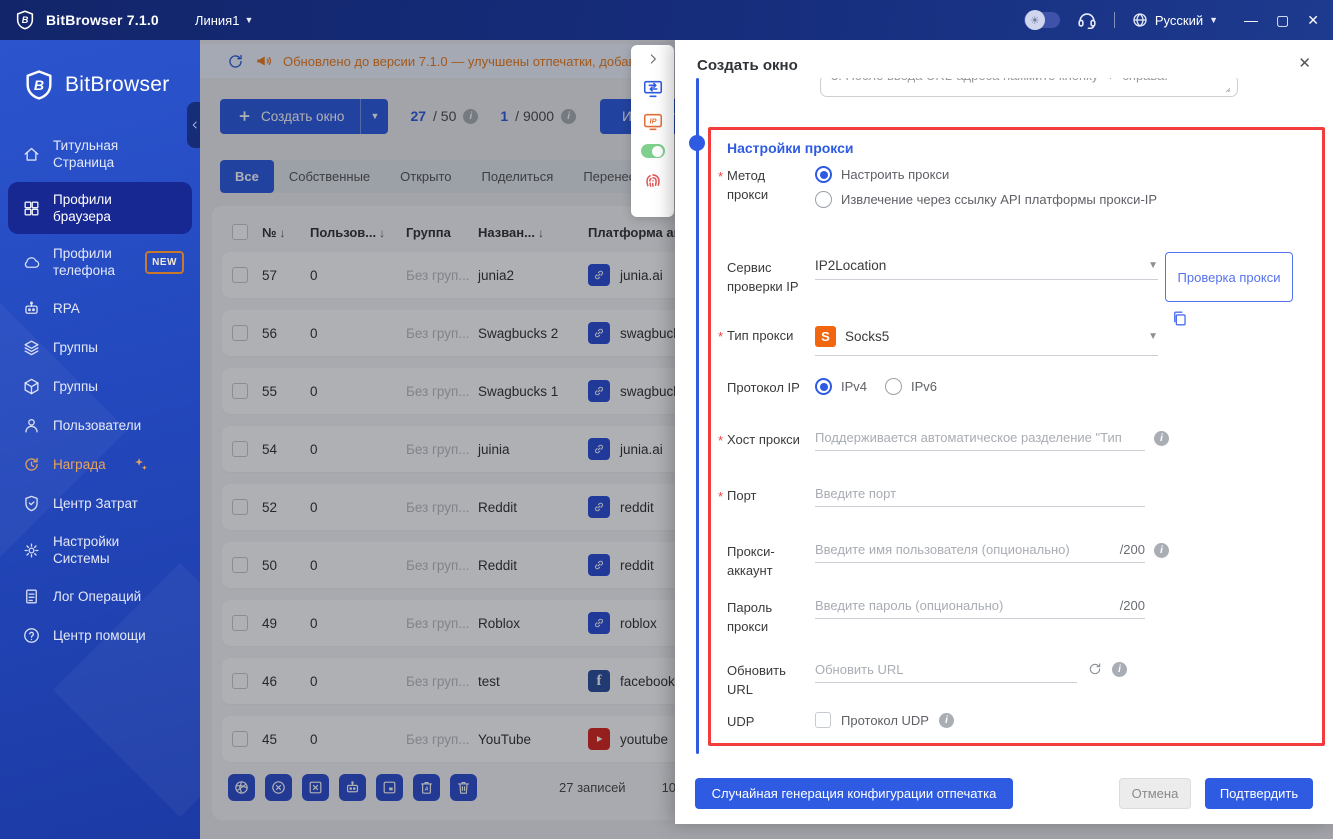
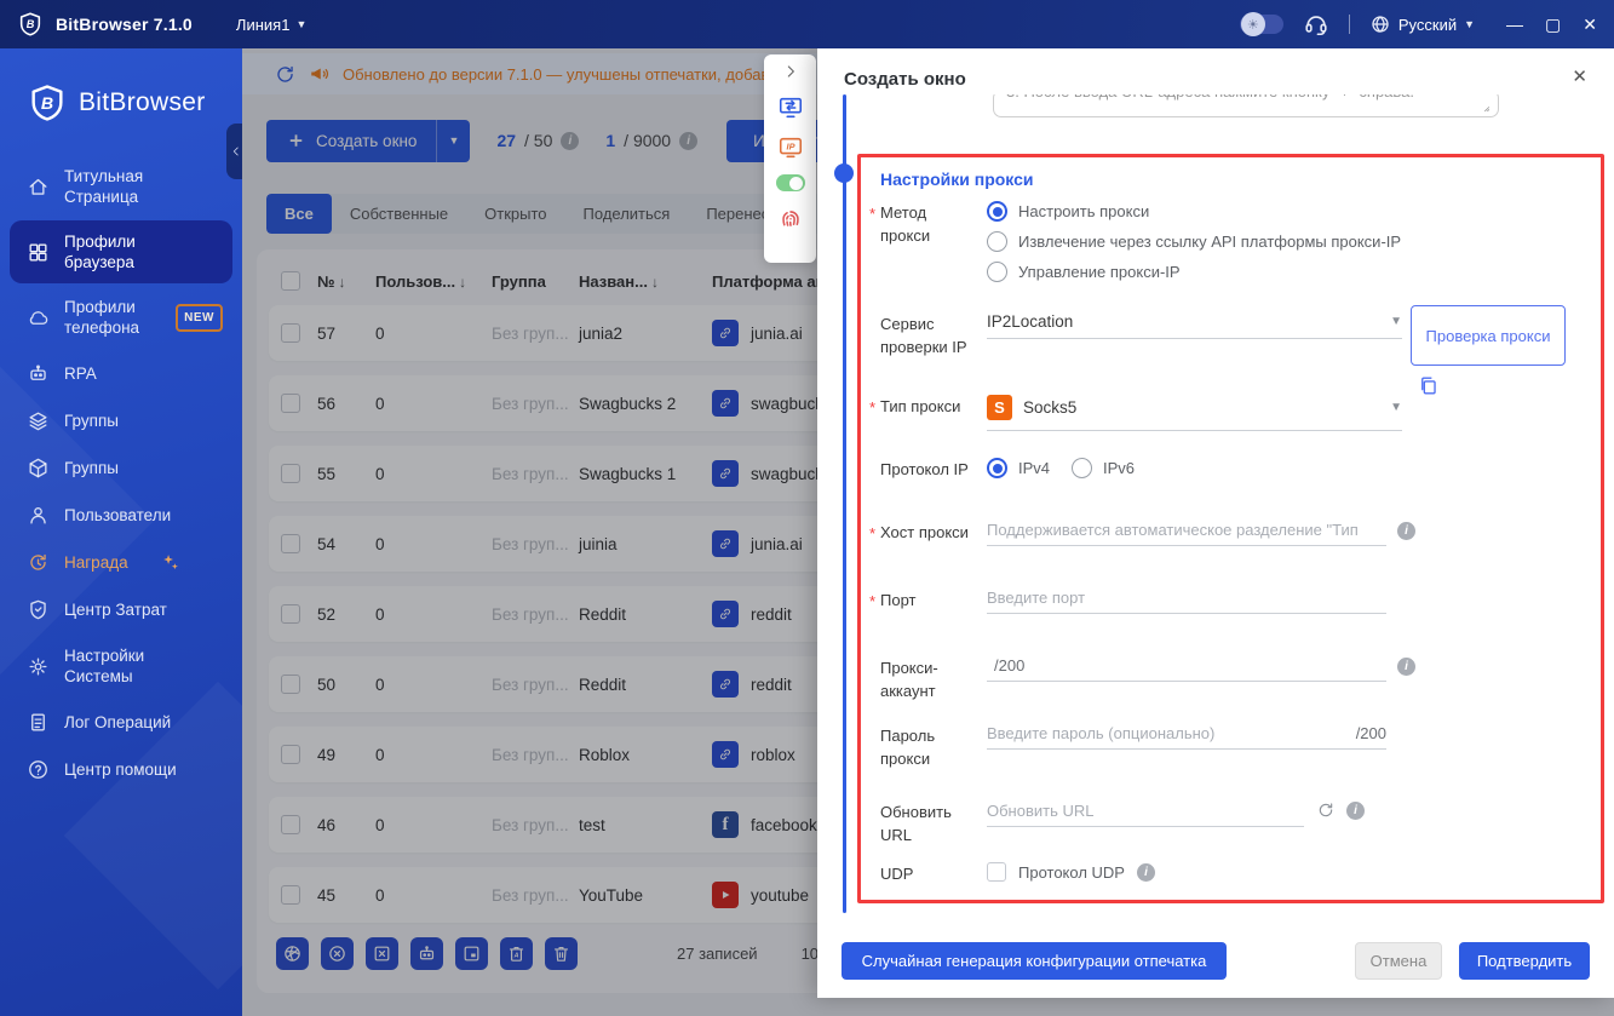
  B
  BitBrowser 7.1.0
  Линия1
  ▼
  ☀
  Русский
  ▼
  —
  ▢
  ✕
  B
  BitBrowser
  Титульная Страница
  Профили браузера
  Профили телефона
  NEW
  RPA
  Группы
  Группы
  Пользователи
  Награда
  Центр Затрат
  Настройки Системы
  Лог Операций
  Центр помощи
  Обновлено до версии 7.1.0 — улучшены отпечатки, доба
  ＋
  Создать окно
  ▼
  27
  / 50
  i
  1
  / 9000
  i
  Все
  Собственные
  Открыто
  Поделиться
  № ↓
  Пользов... ↓
  Группа
  Назван... ↓
  57
  0
  Без груп...
  junia2
  junia.ai
  56
  0
  Без груп...
  Swagbucks 2
  swagbuc
  55
  0
  Без груп...
  Swagbucks 1
  swagbuc
  54
  0
  Без груп...
  juinia
  junia.ai
  52
  0
  Без груп...
  Reddit
  reddit
  50
  0
  Без груп...
  Reddit
  reddit
  49
  0
  Без груп...
  Roblox
  roblox
  46
  0
  Без груп...
  test
  f
  facebook
  45
  0
  Без груп...
  YouTube
  youtube
  27 записей
  IP
  Создать окно
  ✕
  Настройки прокси
  *
  Метод прокси
  Настроить прокси
  Извлечение через ссылку API платформы прокси-IP
+ Управление прокси-IP
  Сервис проверки IP
  IP2Location
  ▼
  Проверка прокси
  *
  Тип прокси
  S
  Socks5
  ▼
  Протокол IP
  IPv4
  IPv6
  *
  Хост прокси
  Поддерживается автоматическое разделение "Тип
  i
  *
  Порт
  Введите порт
  Прокси-аккаунт
- Введите имя пользователя (опционально)
  /200
  i
  Пароль прокси
  Введите пароль (опционально)
  /200
  Обновить URL
  Обновить URL
  i
  UDP
  Протокол UDP
  i
  Случайная генерация конфигурации отпечатка
  Отмена
  Подтвердить
